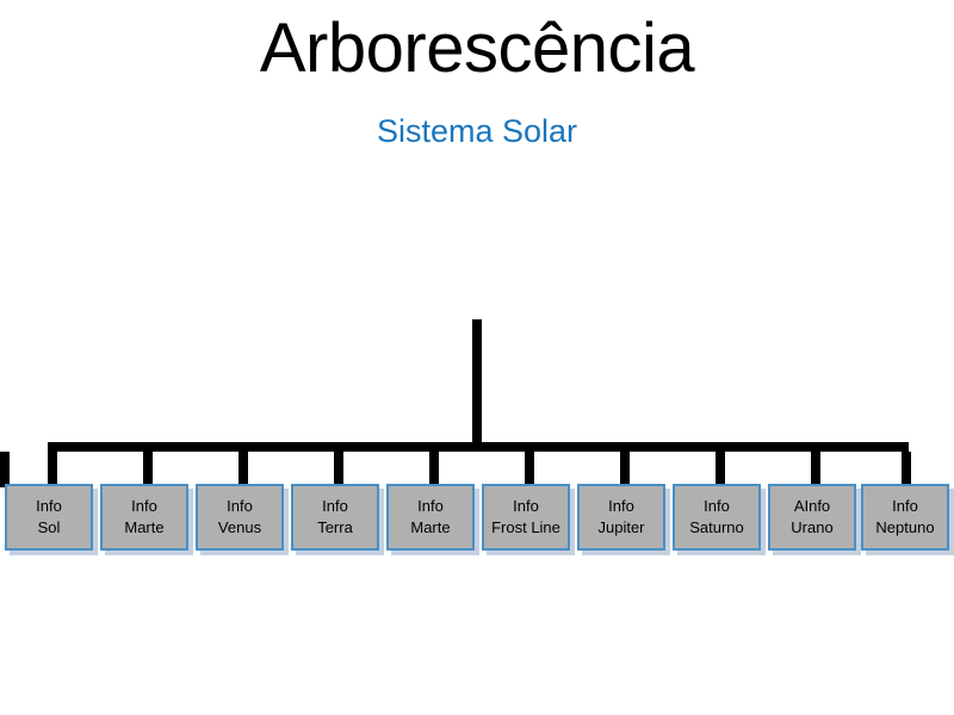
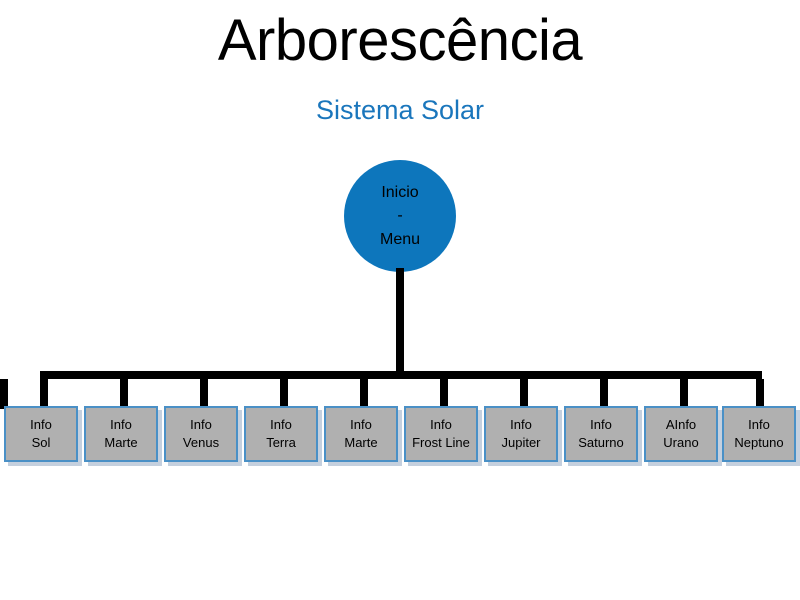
  Arborescência
  Sistema Solar
+ Inicio
+ -
+ Menu
  Info
  Sol
  Info
  Marte
  Info
  Venus
  Info
  Terra
  Info
  Marte
  Info
  Frost Line
  Info
  Jupiter
  Info
  Saturno
  AInfo
  Urano
  Info
  Neptuno
